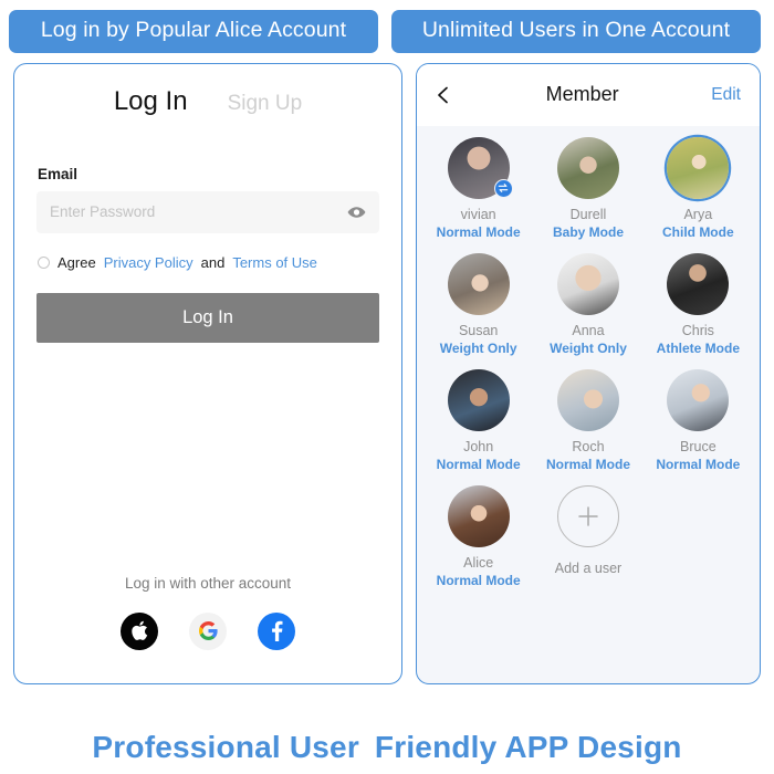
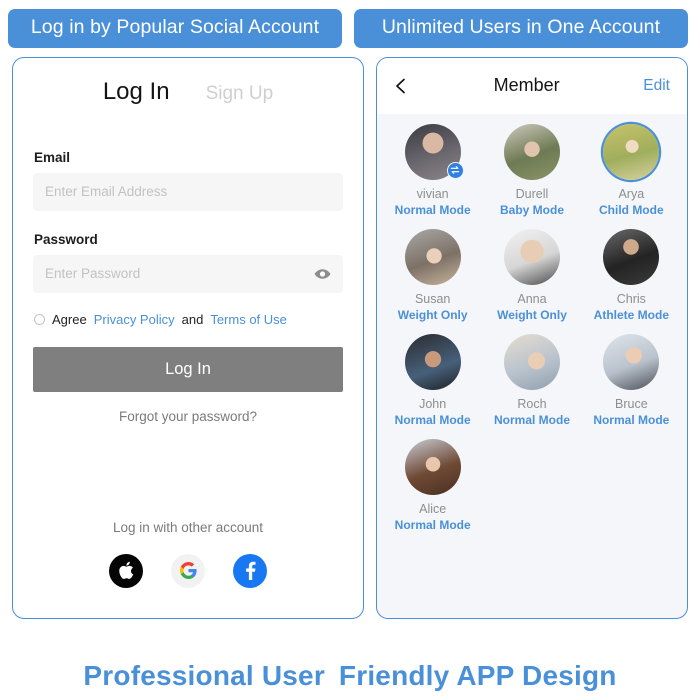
- Log in by Popular Alice Account
+ Log in by Popular Social Account
  Unlimited Users in One Account
  Log In
  Sign Up
  Email
+ Enter Email Address
+ Password
  Enter Password
  Agree
  Privacy Policy
  and
  Terms of Use
  Log In
+ Forgot your password?
  Log in with other account
  Member
  Edit
  vivian
  Normal Mode
  Durell
  Baby Mode
  Arya
  Child Mode
  Susan
  Weight Only
  Anna
  Weight Only
  Chris
  Athlete Mode
  John
  Normal Mode
  Roch
  Normal Mode
  Bruce
  Normal Mode
  Alice
  Normal Mode
- Add a user
  Professional User
  Friendly APP Design
